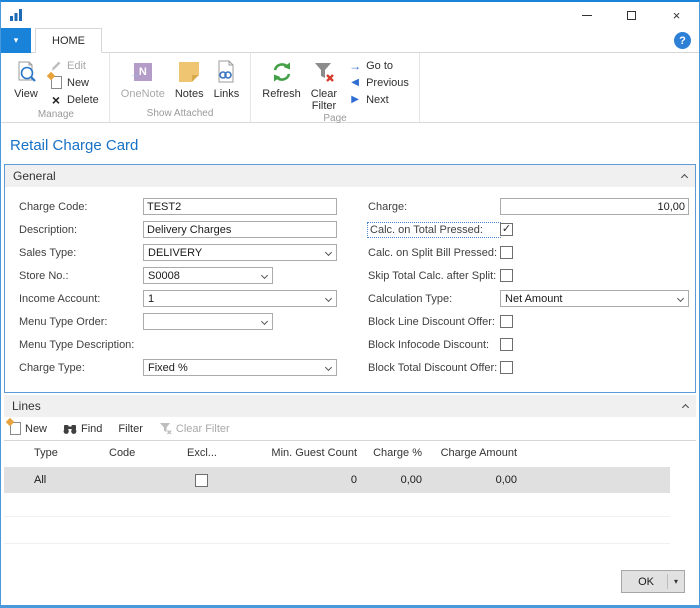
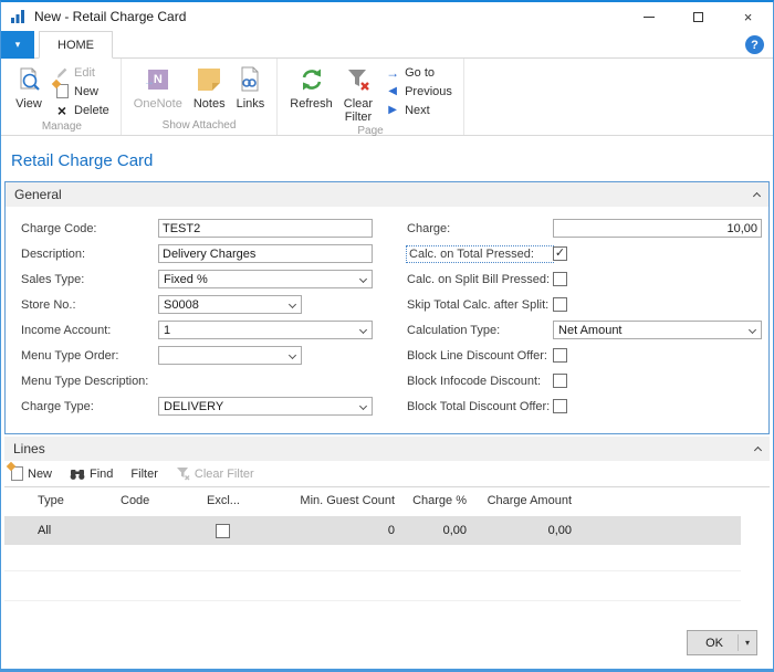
+ New - Retail Charge Card
  ×
  ▾
  HOME
  ?
  View
  Edit
  New
  ×
  Delete
  Manage
  N
  →
  OneNote
  Notes
  Links
  Show Attached
  Refresh
  Clear
  Filter
  →
  Go to
  ◀
  Previous
  ▶
  Next
  Page
  Retail Charge Card
  General
  Charge Code:
  TEST2
  Description:
  Delivery Charges
  Sales Type:
- DELIVERY
+ Fixed %
  Store No.:
  S0008
  Income Account:
  1
  Menu Type Order:
  Menu Type Description:
  Charge Type:
- Fixed %
+ DELIVERY
  Charge:
  10,00
  Calc. on Total Pressed:
  ✓
  Calc. on Split Bill Pressed:
  Skip Total Calc. after Split:
  Calculation Type:
  Net Amount
  Block Line Discount Offer:
  Block Infocode Discount:
  Block Total Discount Offer:
  Lines
  New
  Find
  Filter
  Clear Filter
  Type
  Code
  Excl...
  Min. Guest Count
  Charge %
  Charge Amount
  All
  0
  0,00
  0,00
  OK
  ▾
